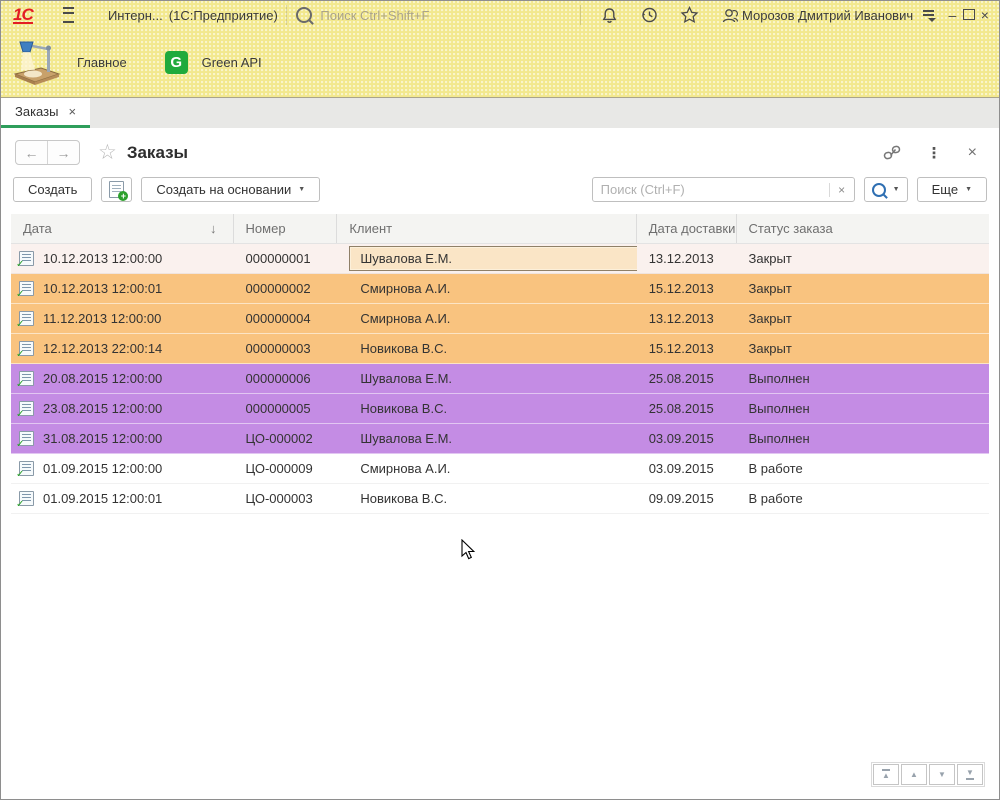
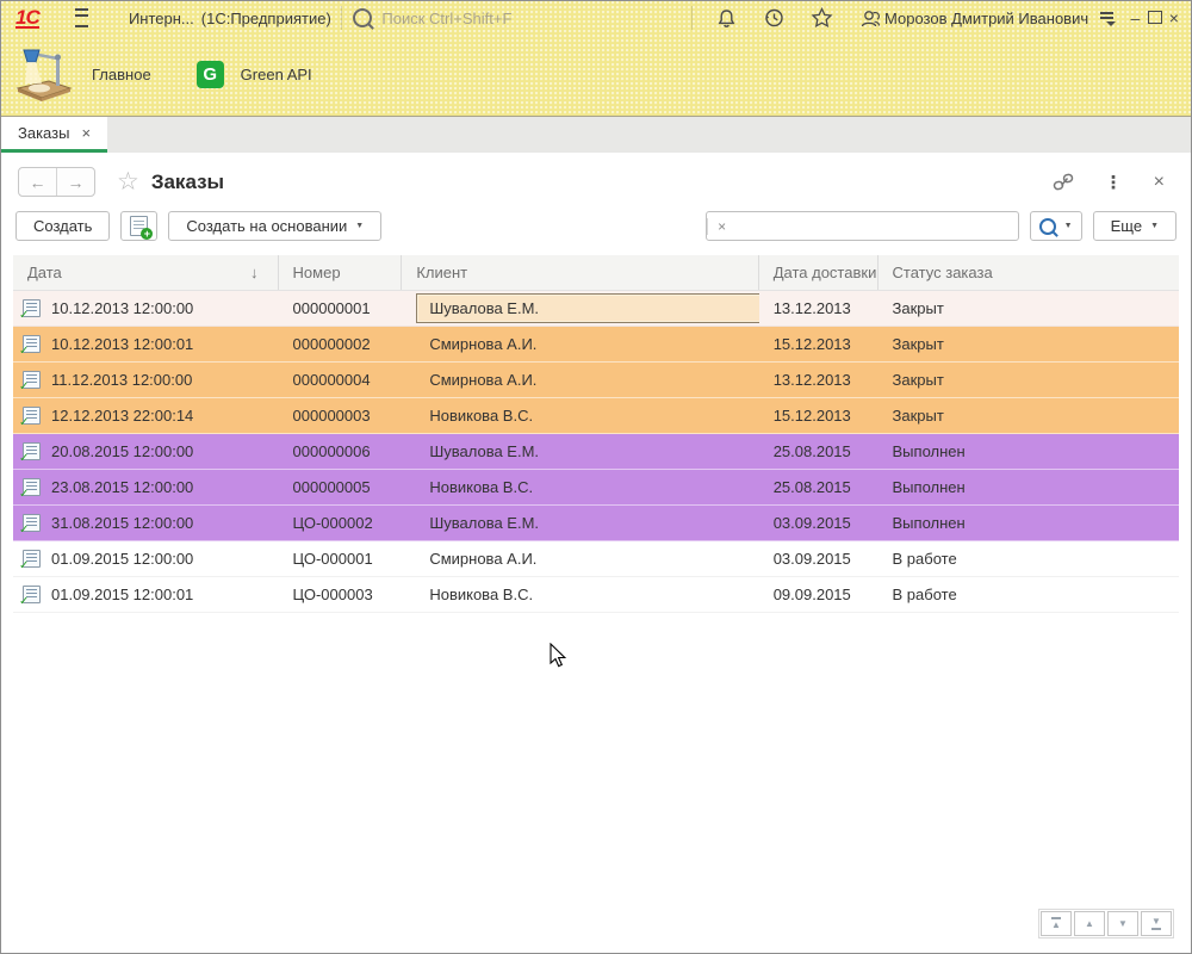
  1С
  Интерн...
  (1С:Предприятие)
  Поиск Ctrl+Shift+F
  Морозов Дмитрий Иванович
  –
  ×
  Главное
  G
  Green API
  Заказы
  ×
  ←
  →
  ☆
  Заказы
  ⋮
  ×
  Создать
  Создать на основании
- Поиск (Ctrl+F)
  ×
  Еще
  Дата
  ↓
  Номер
  Клиент
  Дата доставки
  Статус заказа
  10.12.2013 12:00:00
  000000001
  Шувалова Е.М.
  13.12.2013
  Закрыт
  10.12.2013 12:00:01
  000000002
  Смирнова А.И.
  15.12.2013
  Закрыт
  11.12.2013 12:00:00
  000000004
  Смирнова А.И.
  13.12.2013
  Закрыт
  12.12.2013 22:00:14
  000000003
  Новикова В.С.
  15.12.2013
  Закрыт
  20.08.2015 12:00:00
  000000006
  Шувалова Е.М.
  25.08.2015
  Выполнен
  23.08.2015 12:00:00
  000000005
  Новикова В.С.
  25.08.2015
  Выполнен
  31.08.2015 12:00:00
  ЦО-000002
  Шувалова Е.М.
  03.09.2015
  Выполнен
  01.09.2015 12:00:00
- ЦО-000009
+ ЦО-000001
  Смирнова А.И.
  03.09.2015
  В работе
  01.09.2015 12:00:01
  ЦО-000003
  Новикова В.С.
  09.09.2015
  В работе
  ▲
  ▲
  ▼
  ▼
